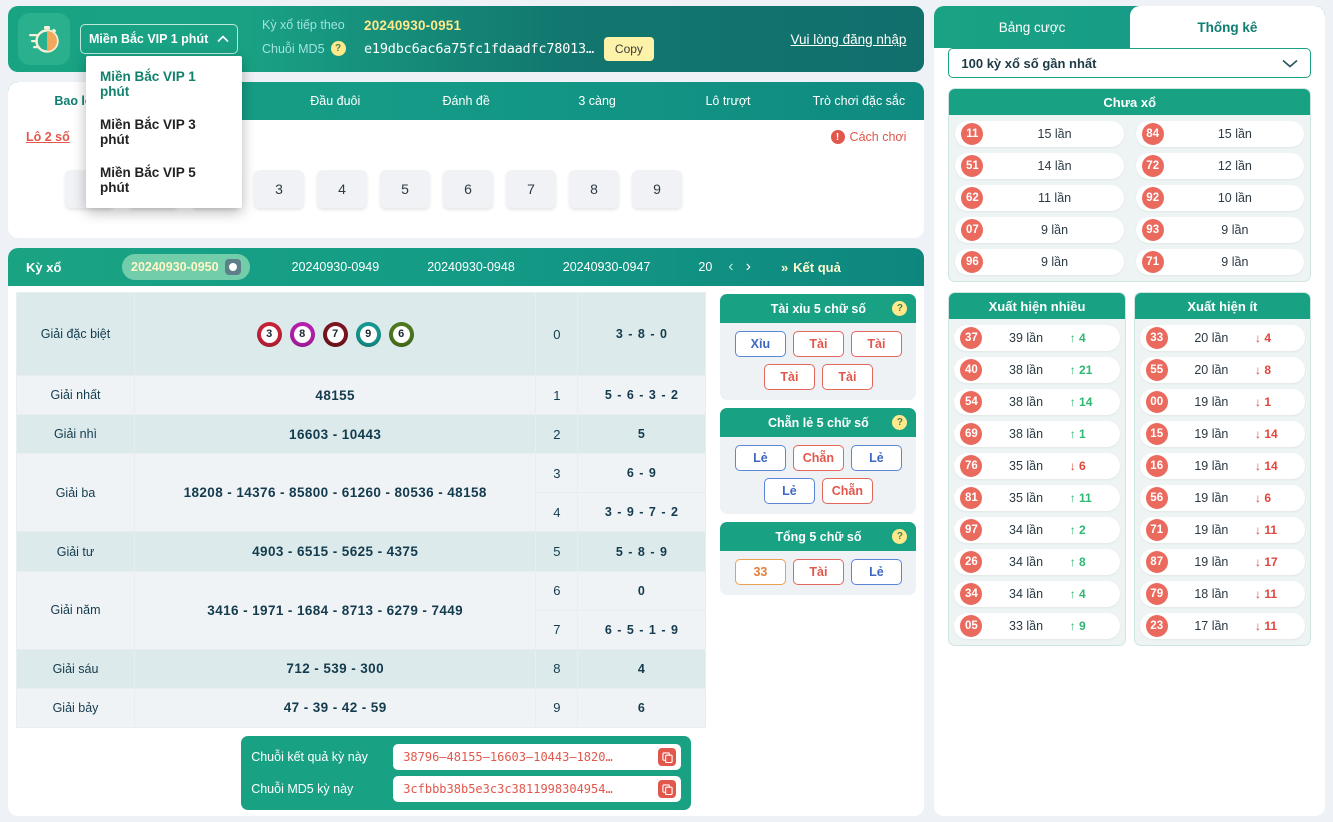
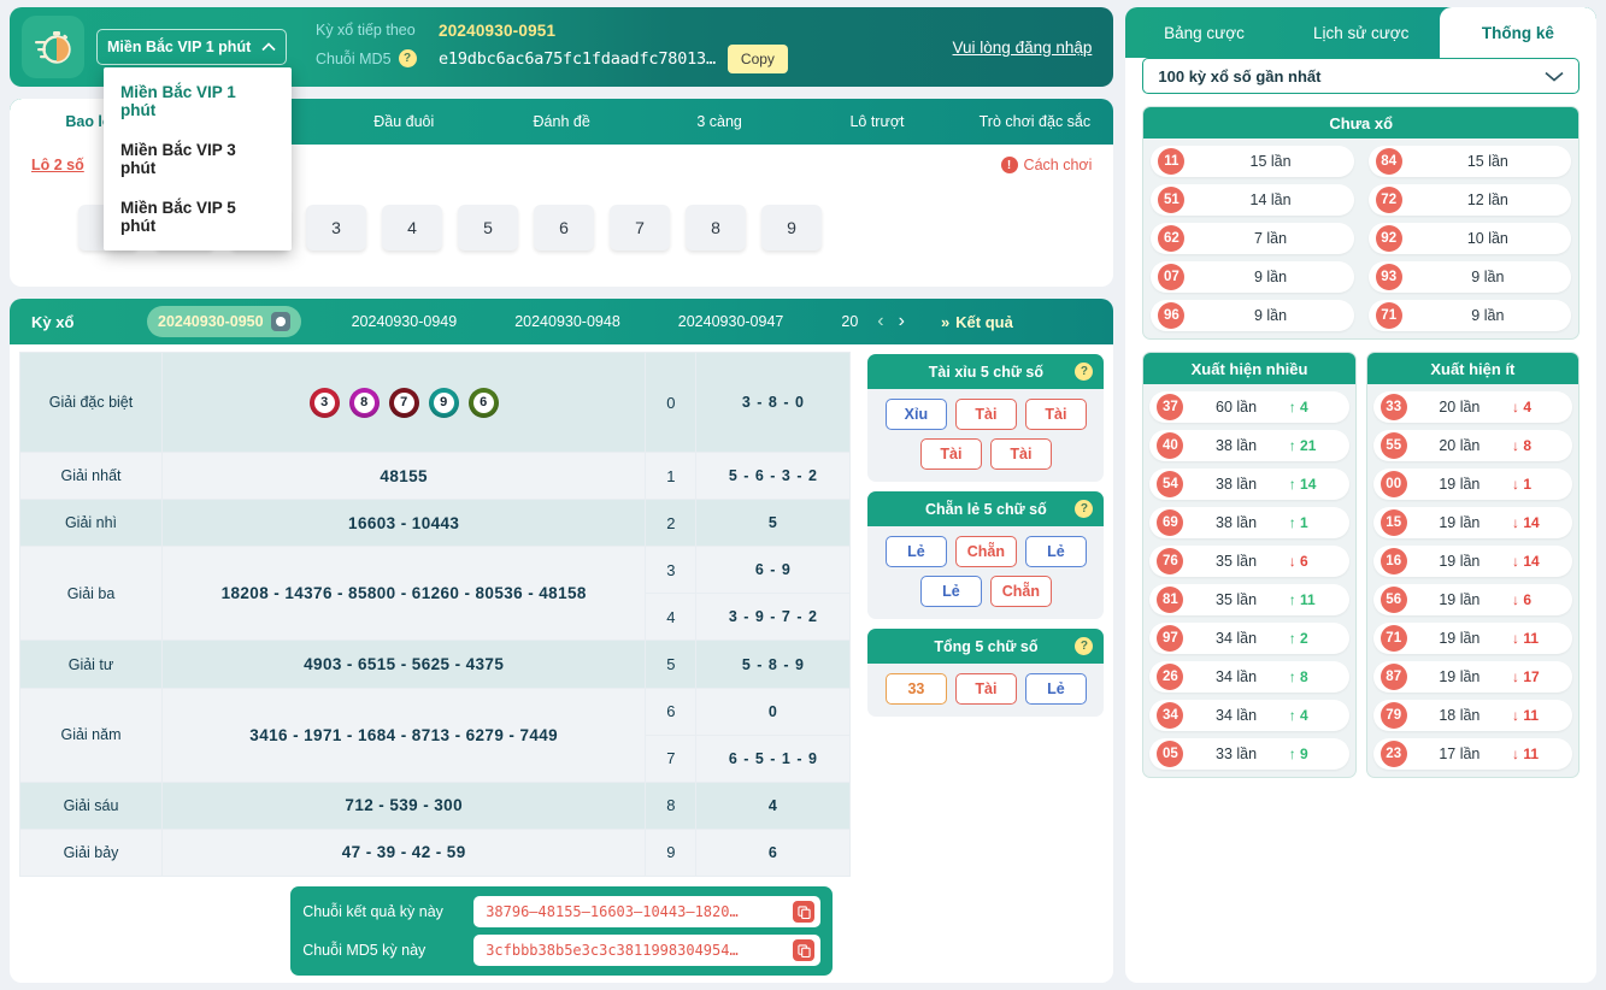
  Miền Bắc VIP 1 phút
  Miền Bắc VIP 1 phút
  Miền Bắc VIP 3 phút
  Miền Bắc VIP 5 phút
  Kỳ xổ tiếp theo
  20240930-0951
  Chuỗi MD5
  ?
  e19dbc6ac6a75fc1fdaadfc78013…
  Copy
  Vui lòng đăng nhập
  Bao l
  Đầu đuôi
  Đánh đề
  3 càng
  Lô trượt
  Trò chơi đặc sắc
  Lô 2 số
  !
  Cách chơi
  3
  4
  5
  6
  7
  8
  9
  Kỳ xổ
  20240930-0950
  20240930-0949
  20240930-0948
  20240930-0947
  20
  ‹
  ›
  »
  Kết quả
  Giải đặc biệt	3 8 7 9 6	0	3 - 8 - 0
  Giải nhất	48155	1	5 - 6 - 3 - 2
  Giải nhì	16603 - 10443	2	5
  Giải ba	18208 - 14376 - 85800 - 61260 - 80536 - 48158	3	6 - 9
  4	3 - 9 - 7 - 2
  Giải tư	4903 - 6515 - 5625 - 4375	5	5 - 8 - 9
  Giải năm	3416 - 1971 - 1684 - 8713 - 6279 - 7449	6	0
  7	6 - 5 - 1 - 9
  Giải sáu	712 - 539 - 300	8	4
  Giải bảy	47 - 39 - 42 - 59	9	6
  Tài xỉu 5 chữ số
  ?
  Xỉu
  Tài
  Tài
  Tài
  Tài
  Chẵn lẻ 5 chữ số
  ?
  Lẻ
  Chẵn
  Lẻ
  Lẻ
  Chẵn
  Tổng 5 chữ số
  ?
  33
  Tài
  Lẻ
  Chuỗi kết quả kỳ này
  38796–48155–16603–10443–1820…
  Chuỗi MD5 kỳ này
  3cfbbb38b5e3c3c3811998304954…
  Bảng cược
+ Lịch sử cược
  Thống kê
  100 kỳ xổ số gần nhất
  Chưa xổ
  11
  15 lần
  51
  14 lần
  62
- 11 lần
+ 7 lần
  07
  9 lần
  96
  9 lần
  84
  15 lần
  72
  12 lần
  92
  10 lần
  93
  9 lần
  71
  9 lần
  Xuất hiện nhiều
  37
- 39 lần
+ 60 lần
  ↑ 4
  40
  38 lần
  ↑ 21
  54
  38 lần
  ↑ 14
  69
  38 lần
  ↑ 1
  76
  35 lần
  ↓ 6
  81
  35 lần
  ↑ 11
  97
  34 lần
  ↑ 2
  26
  34 lần
  ↑ 8
  34
  34 lần
  ↑ 4
  05
  33 lần
  ↑ 9
  Xuất hiện ít
  33
  20 lần
  ↓ 4
  55
  20 lần
  ↓ 8
  00
  19 lần
  ↓ 1
  15
  19 lần
  ↓ 14
  16
  19 lần
  ↓ 14
  56
  19 lần
  ↓ 6
  71
  19 lần
  ↓ 11
  87
  19 lần
  ↓ 17
  79
  18 lần
  ↓ 11
  23
  17 lần
  ↓ 11
